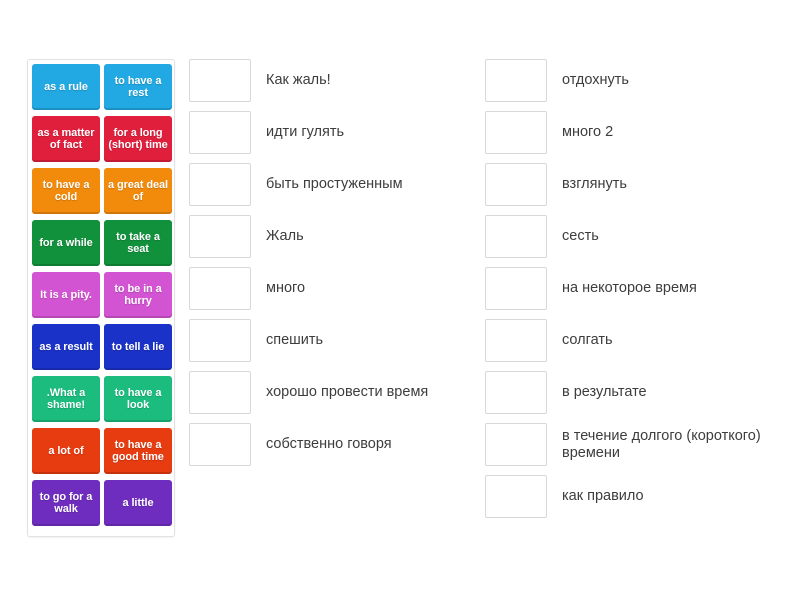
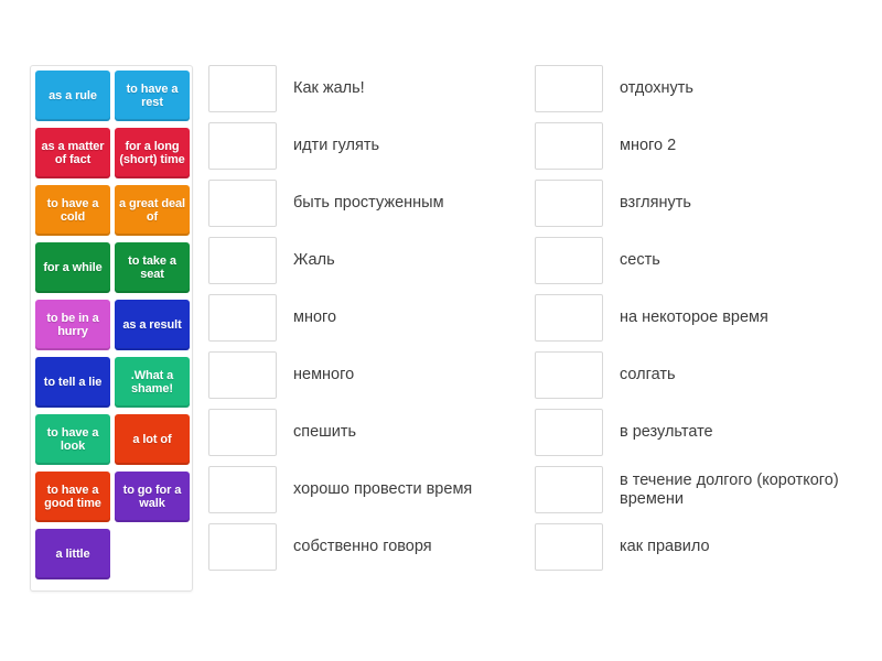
  as a rule
  to have a rest
  as a matter of fact
  for a long (short) time
  to have a cold
  a great deal of
  for a while
  to take a seat
- It is a pity.
  to be in a hurry
  as a result
  to tell a lie
  .What a shame!
  to have a look
  a lot of
  to have a good time
  to go for a walk
  a little
  Как жаль!
  идти гулять
  быть простуженным
  Жаль
  много
+ немного
  спешить
  хорошо провести время
  собственно говоря
  отдохнуть
  много 2
  взглянуть
  сесть
  на некоторое время
  солгать
  в результате
  в течение долгого (короткого) времени
  как правило
